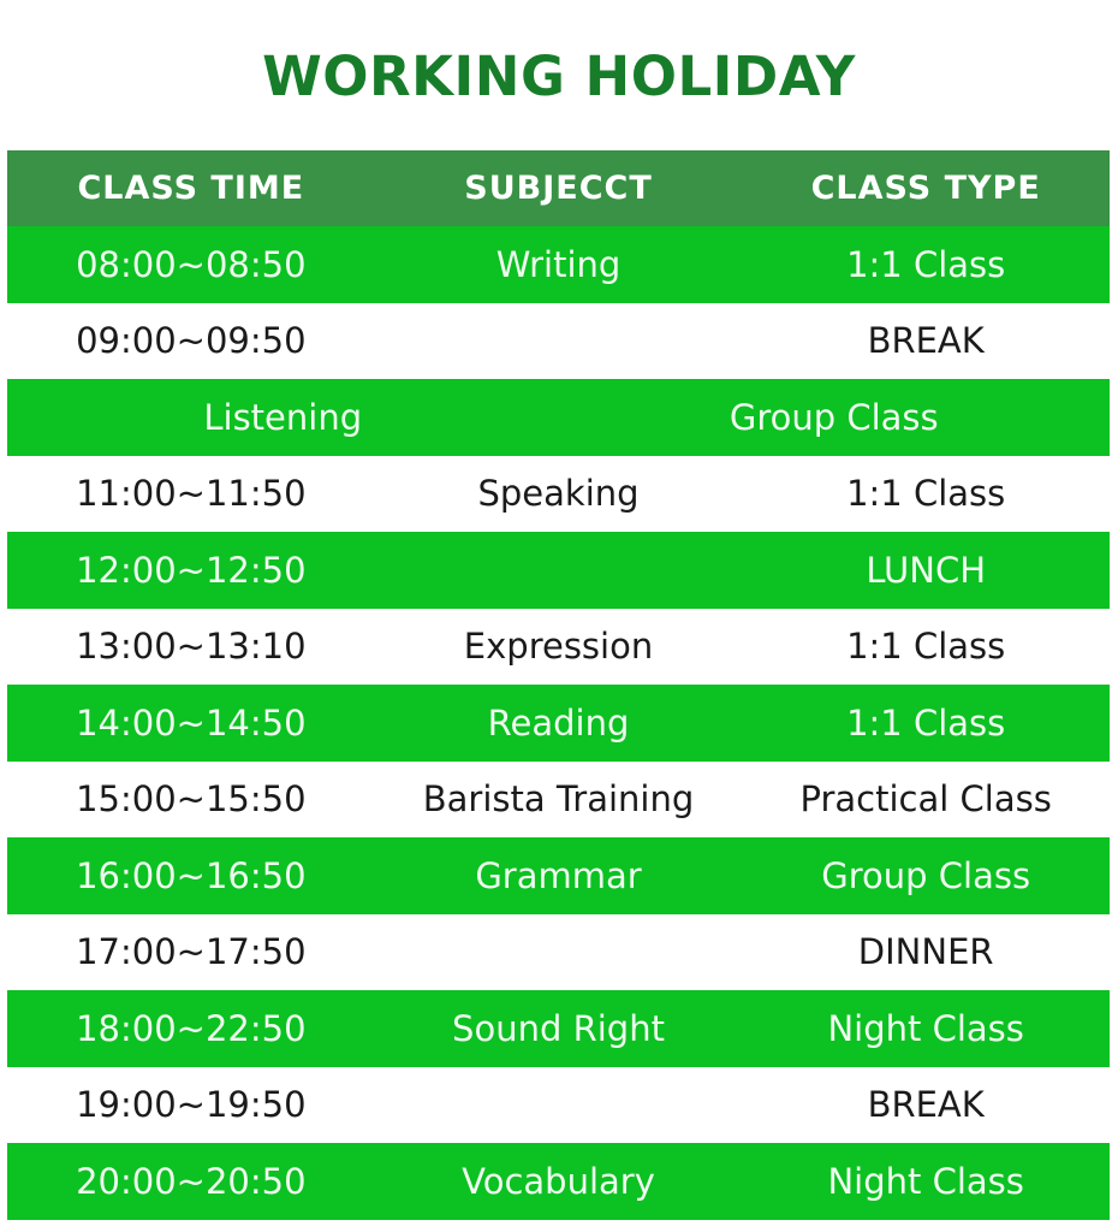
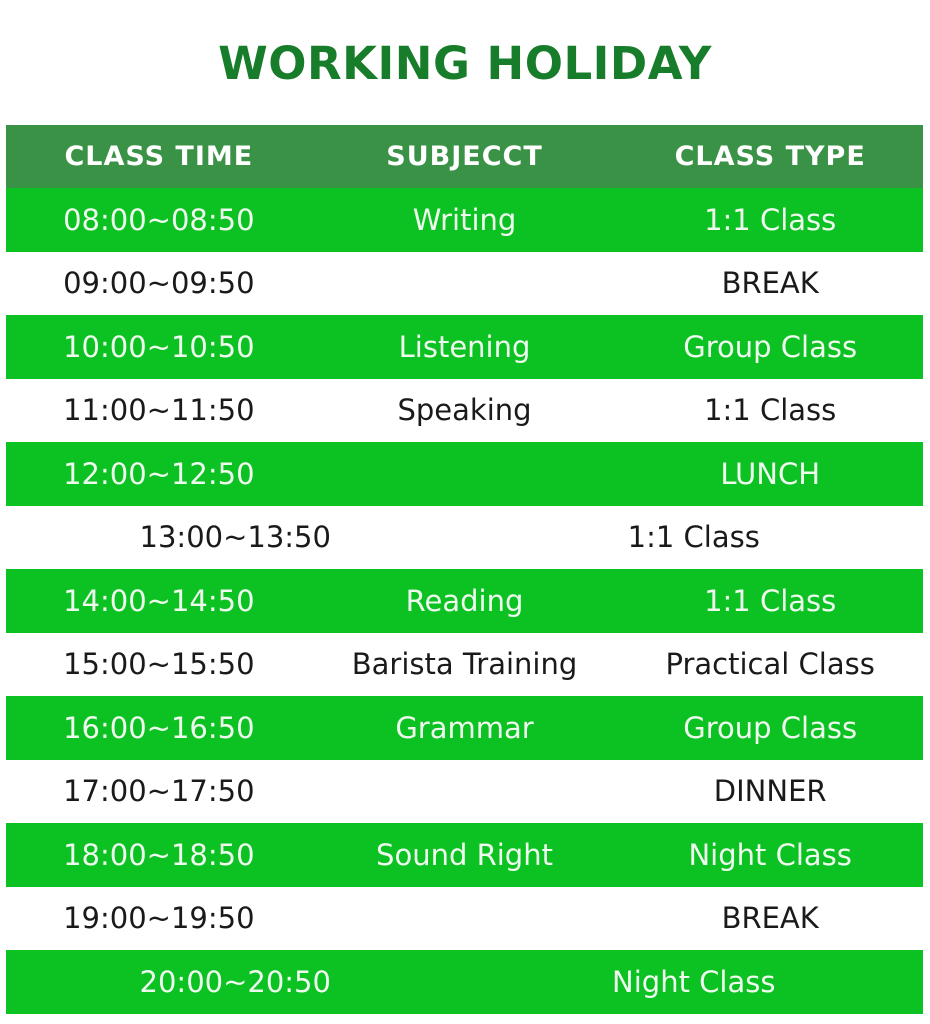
  WORKING HOLIDAY
  CLASS TIME
  SUBJECCT
  CLASS TYPE
  08:00~08:50
  Writing
  1:1 Class
  09:00~09:50
  BREAK
+ 10:00~10:50
  Listening
  Group Class
  11:00~11:50
  Speaking
  1:1 Class
  12:00~12:50
  LUNCH
- 13:00~13:10
+ 13:00~13:50
- Expression
  1:1 Class
  14:00~14:50
  Reading
  1:1 Class
  15:00~15:50
  Barista Training
  Practical Class
  16:00~16:50
  Grammar
  Group Class
  17:00~17:50
  DINNER
- 18:00~22:50
+ 18:00~18:50
  Sound Right
  Night Class
  19:00~19:50
  BREAK
  20:00~20:50
- Vocabulary
  Night Class
